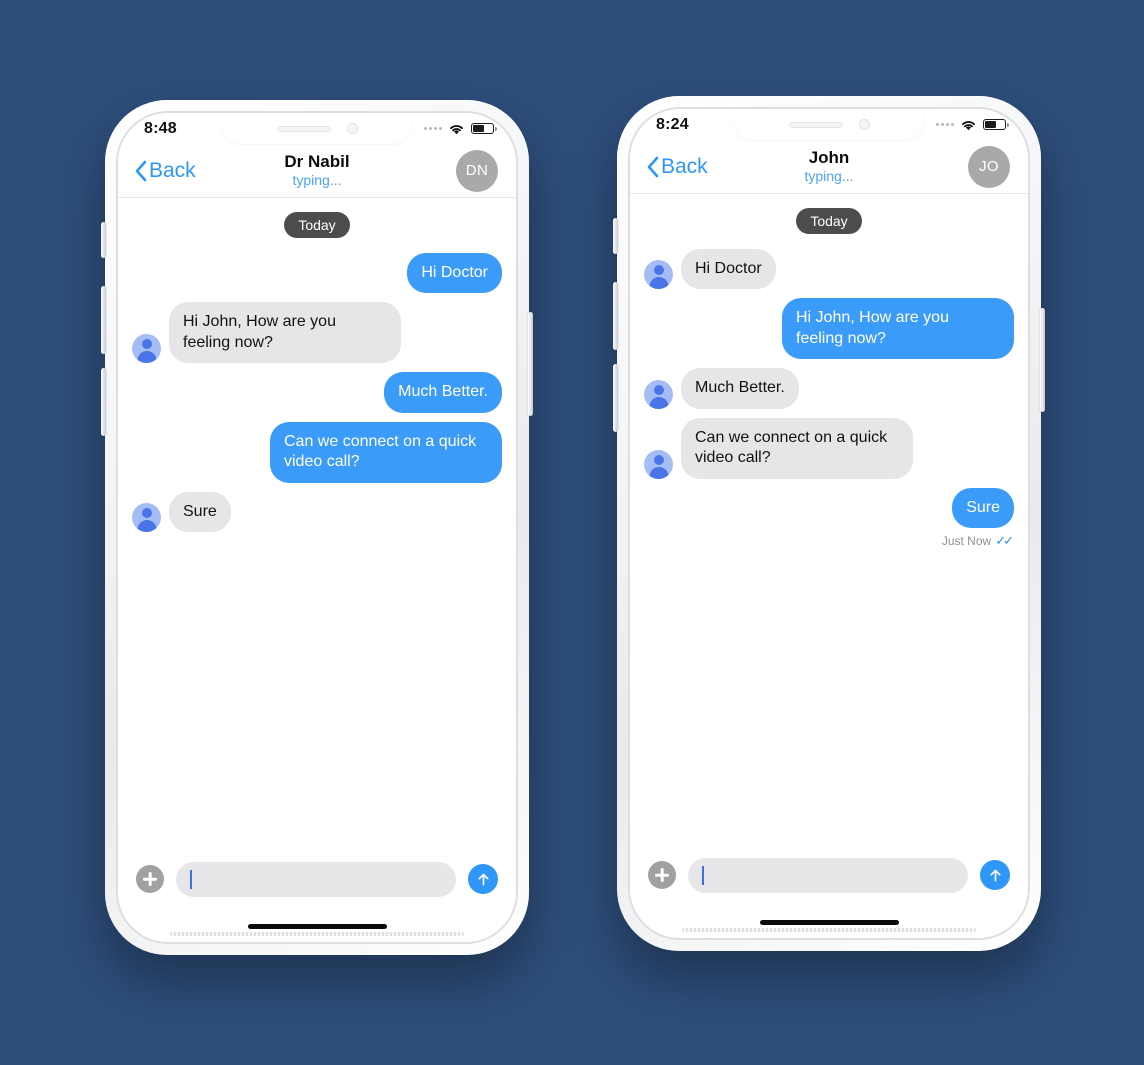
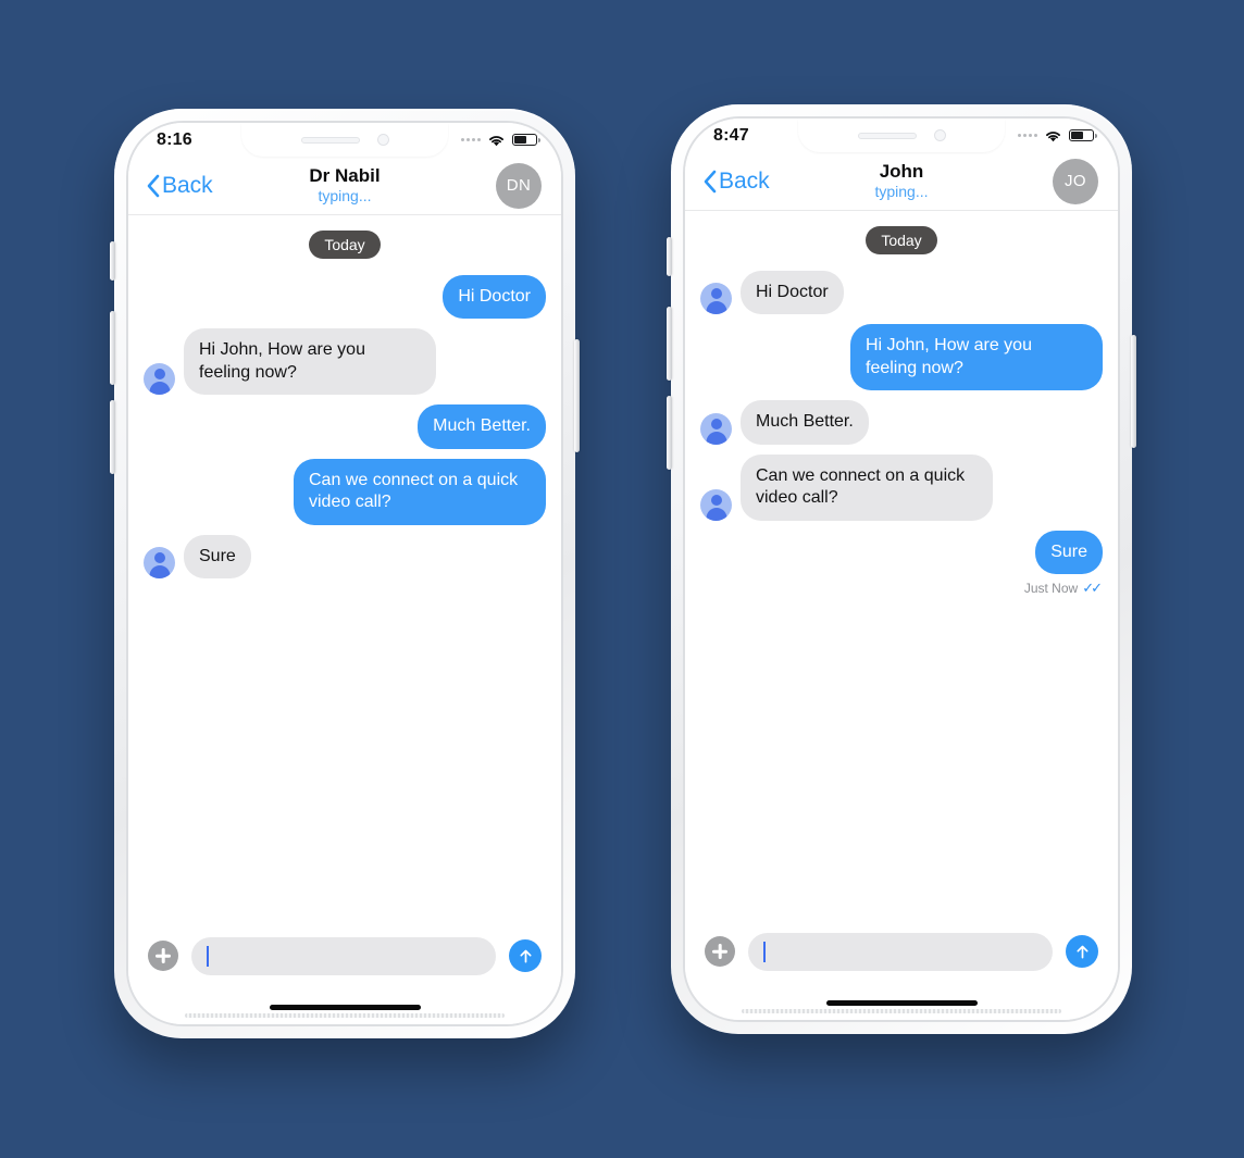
- 8:48
+ 8:16
  Back
  Dr Nabil
  typing...
  DN
  Today
  Hi Doctor
  Hi John, How are you feeling now?
  Much Better.
  Can we connect on a quick video call?
  Sure
- 8:24
+ 8:47
  Back
  John
  typing...
  JO
  Today
  Hi Doctor
  Hi John, How are you feeling now?
  Much Better.
  Can we connect on a quick video call?
  Sure
  Just Now
  ✓✓
